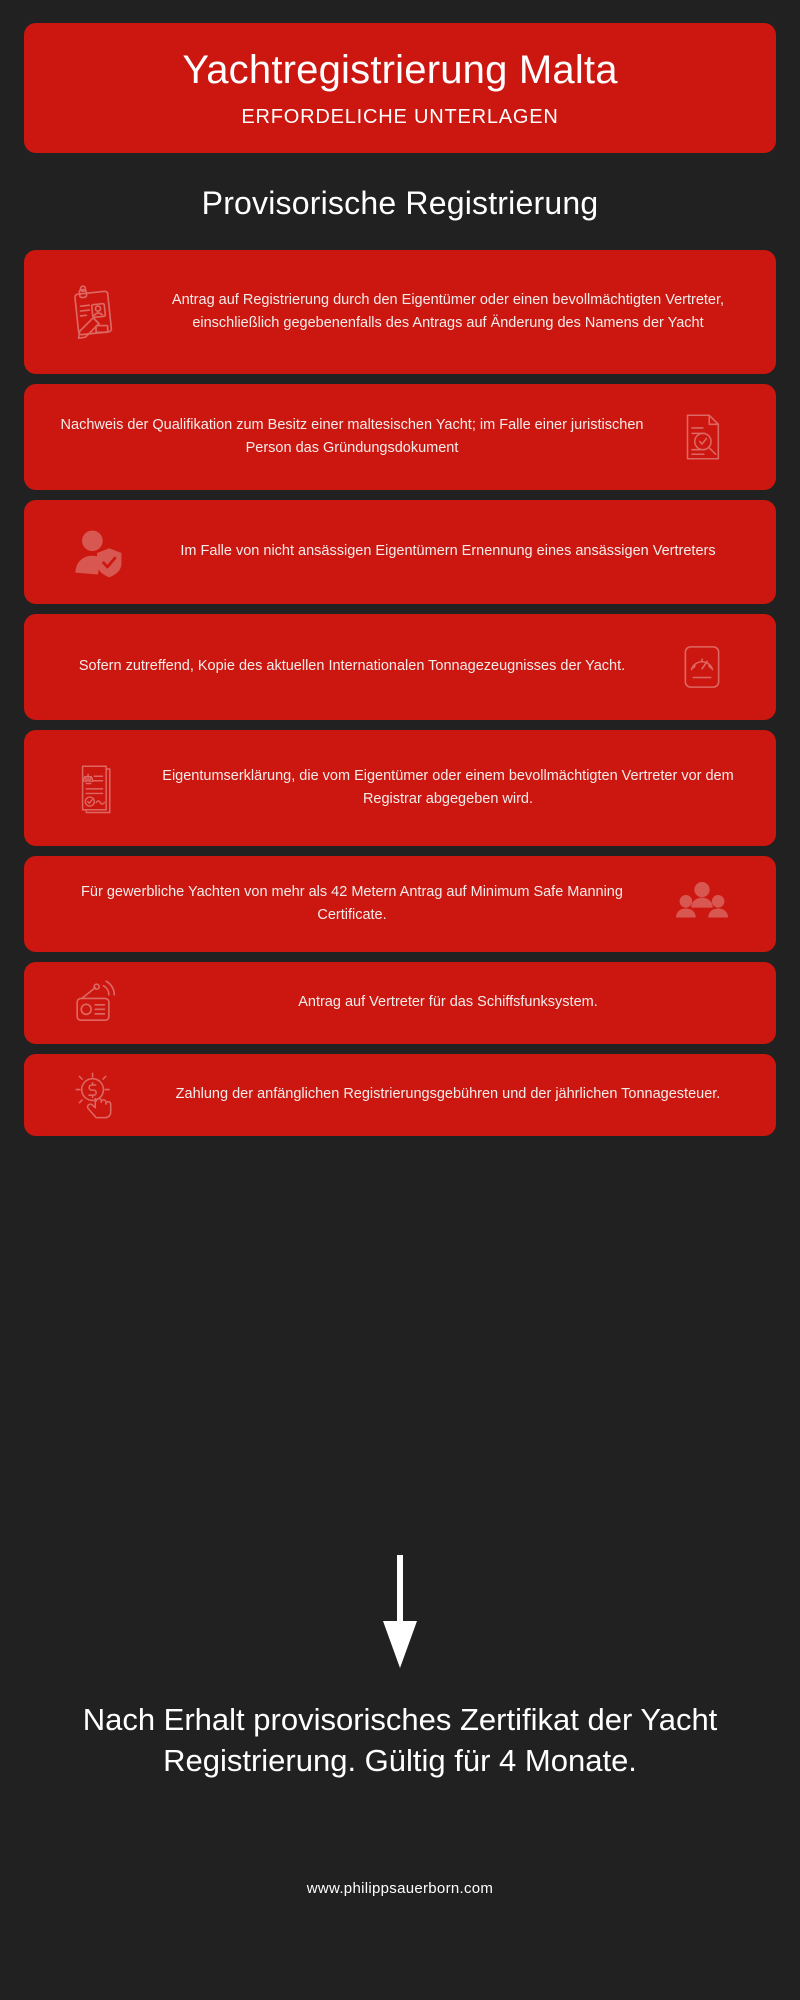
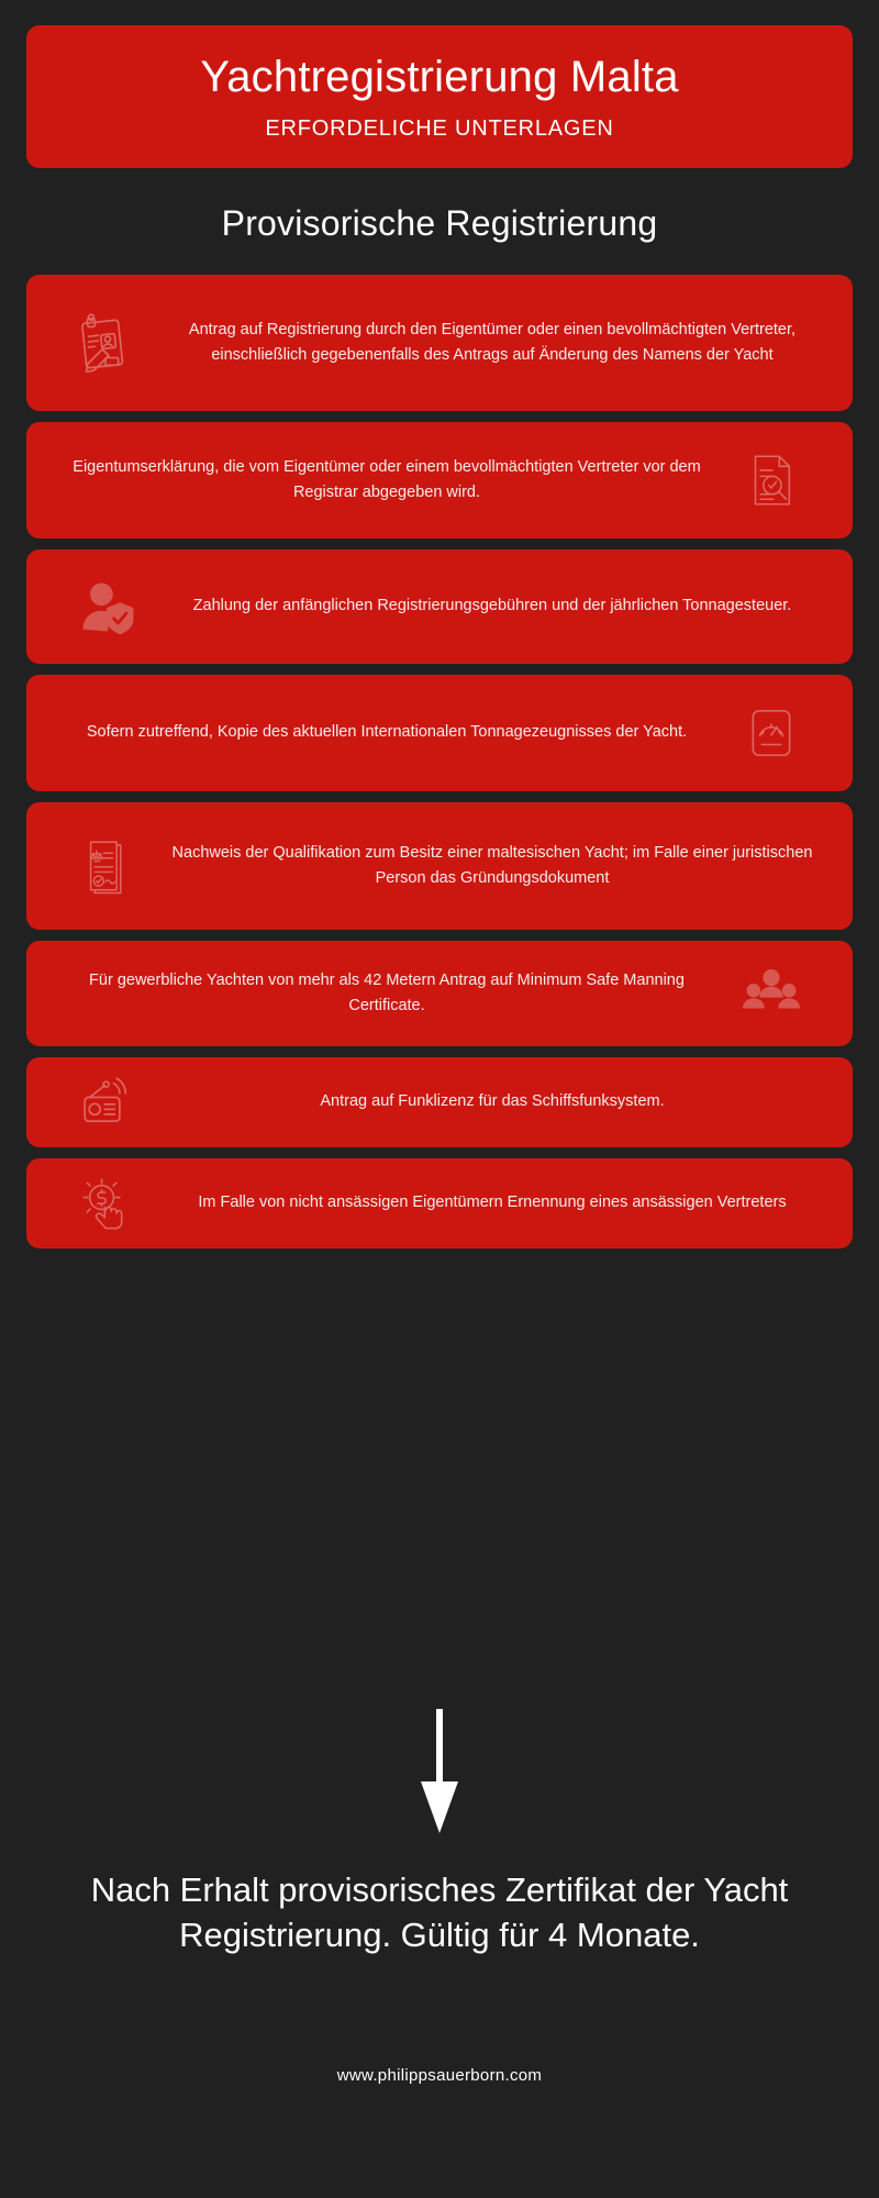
  Yachtregistrierung Malta
  ERFORDELICHE UNTERLAGEN
  Provisorische Registrierung
  Antrag auf Registrierung durch den Eigentümer oder einen bevollmächtigten Vertreter, einschließlich gegebenenfalls des Antrags auf Änderung des Namens der Yacht
- Nachweis der Qualifikation zum Besitz einer maltesischen Yacht; im Falle einer juristischen Person das Gründungsdokument
+ Eigentumserklärung, die vom Eigentümer oder einem bevollmächtigten Vertreter vor dem Registrar abgegeben wird.
- Im Falle von nicht ansässigen Eigentümern Ernennung eines ansässigen Vertreters
+ Zahlung der anfänglichen Registrierungsgebühren und der jährlichen Tonnagesteuer.
  Sofern zutreffend, Kopie des aktuellen Internationalen Tonnagezeugnisses der Yacht.
- Eigentumserklärung, die vom Eigentümer oder einem bevollmächtigten Vertreter vor dem Registrar abgegeben wird.
+ Nachweis der Qualifikation zum Besitz einer maltesischen Yacht; im Falle einer juristischen Person das Gründungsdokument
  Für gewerbliche Yachten von mehr als 42 Metern Antrag auf Minimum Safe Manning Certificate.
- Antrag auf Vertreter für das Schiffsfunksystem.
+ Antrag auf Funklizenz für das Schiffsfunksystem.
- Zahlung der anfänglichen Registrierungsgebühren und der jährlichen Tonnagesteuer.
+ Im Falle von nicht ansässigen Eigentümern Ernennung eines ansässigen Vertreters
  Nach Erhalt provisorisches Zertifikat der Yacht Registrierung. Gültig für 4 Monate.
  www.philippsauerborn.com
